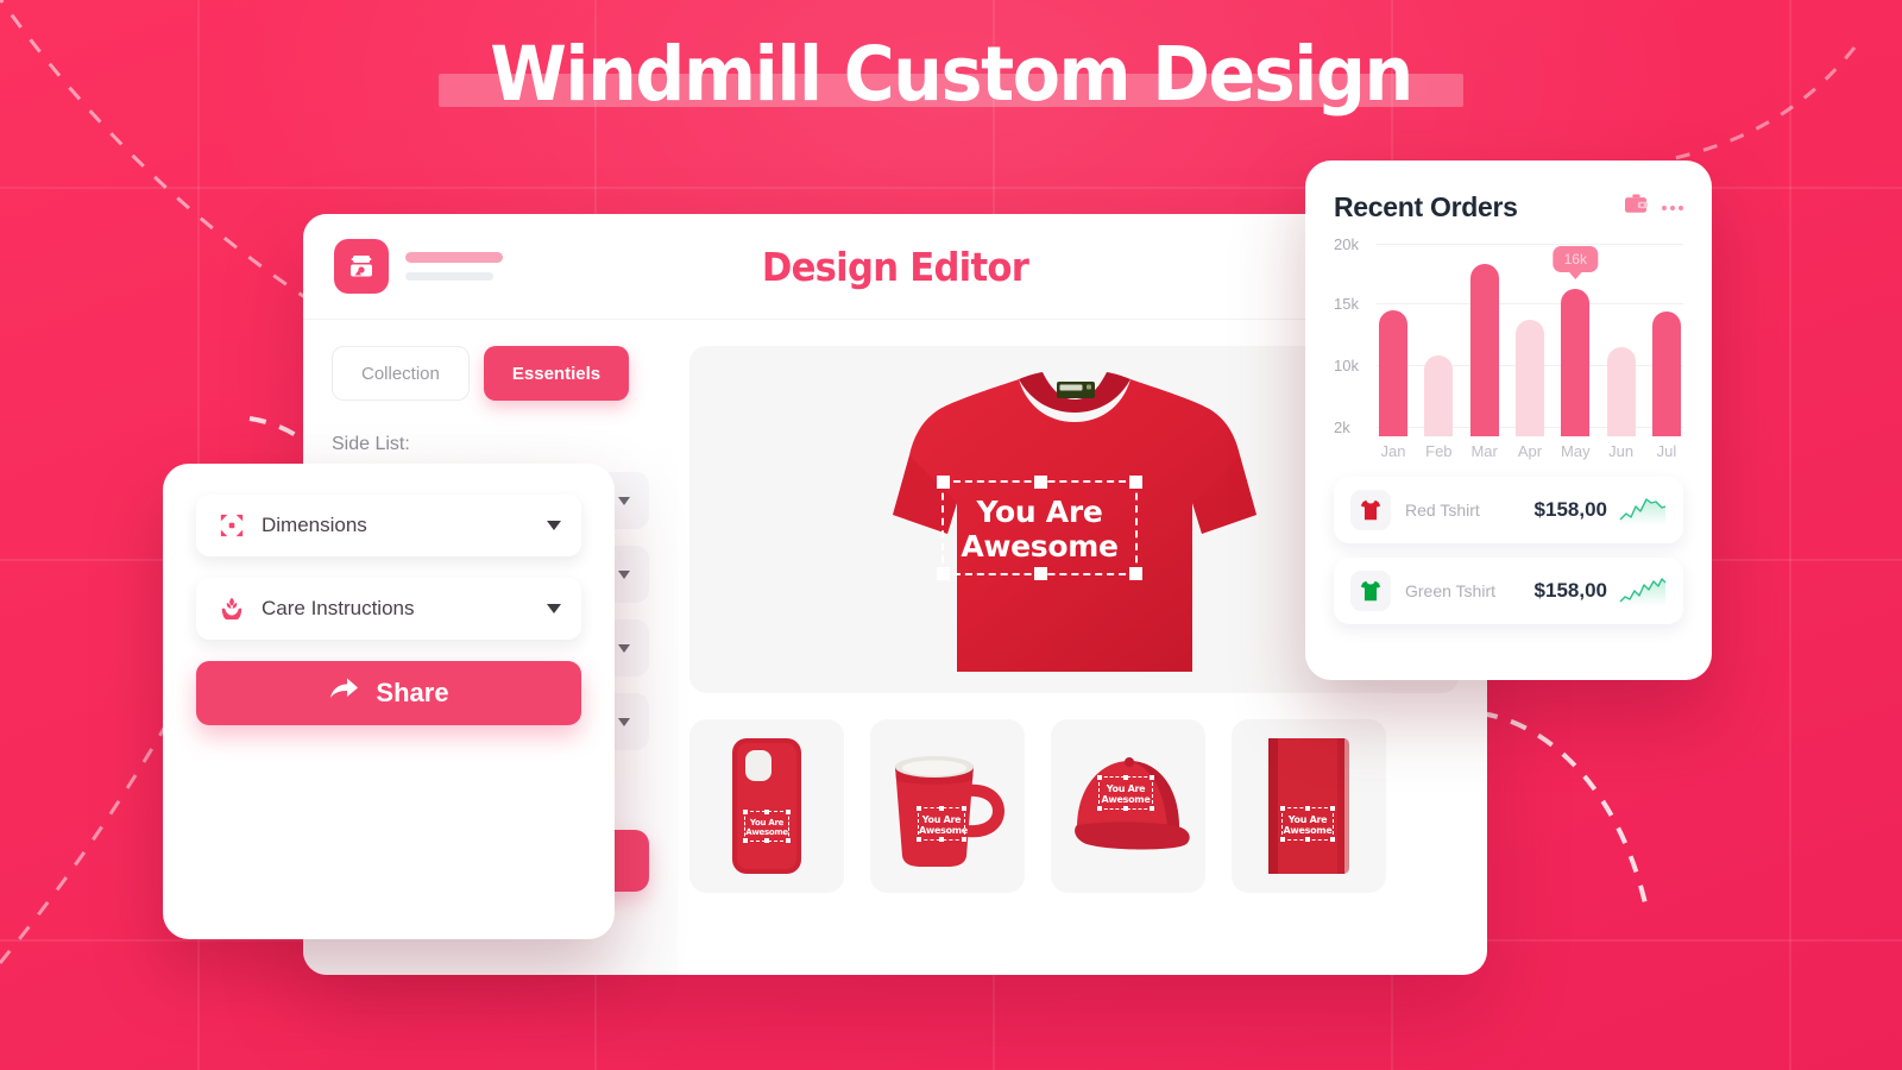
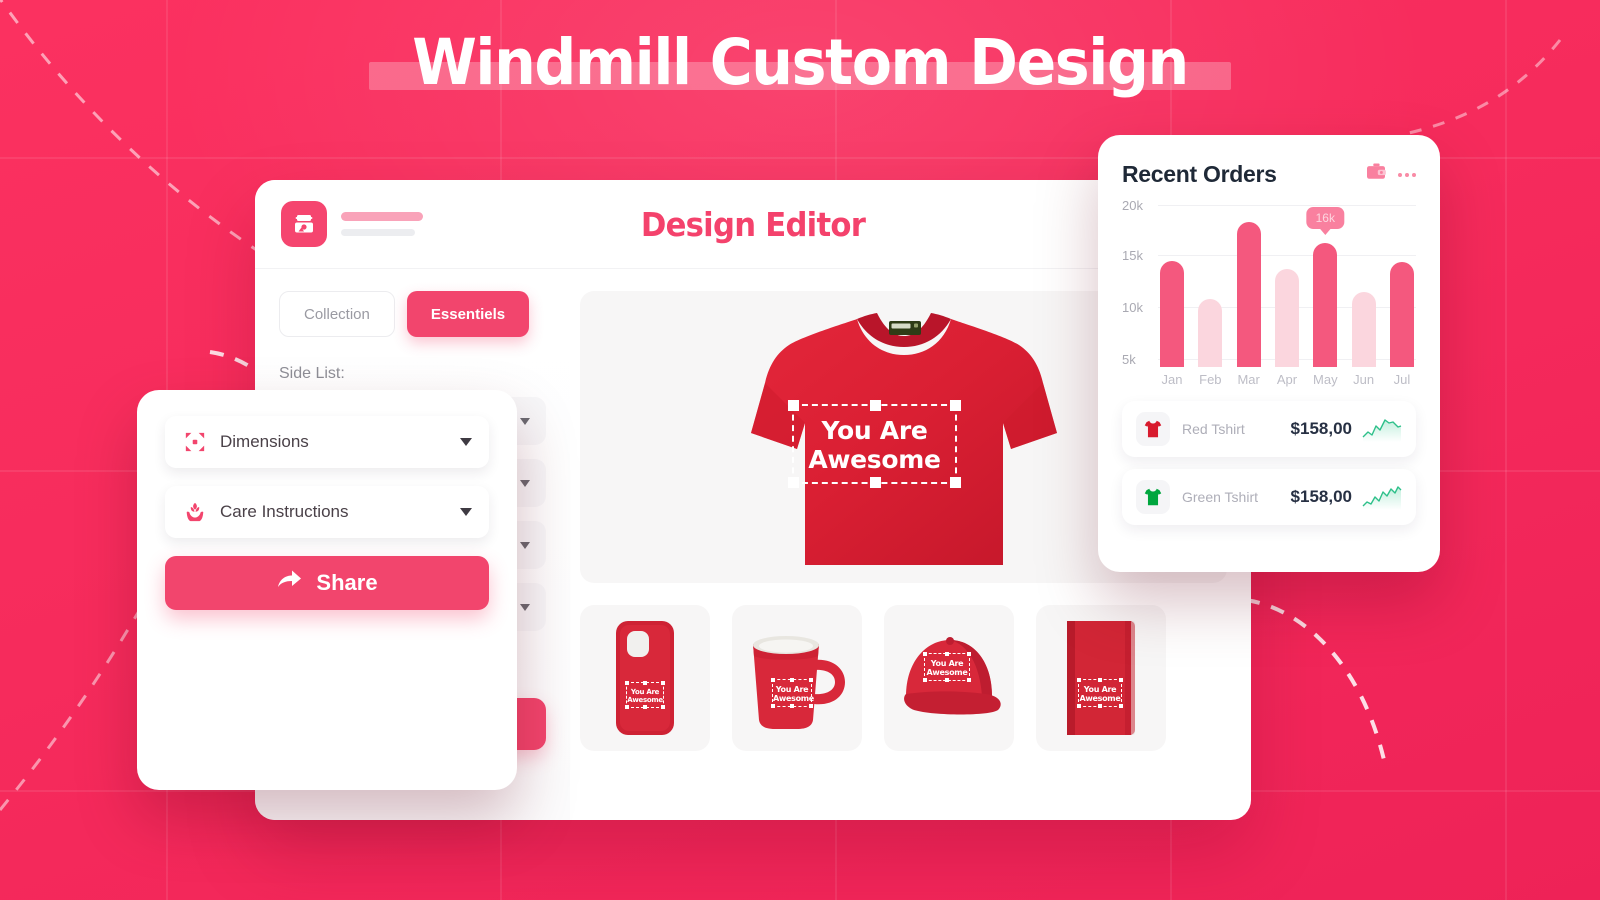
  Windmill Custom Design
  Design Editor
  Collection
  Essentiels
  Side List:
  You Are
  Awesome
  You Are
  Awesome
  You Are
  Awesome
  You Are
  Awesome
  You Are
  Awesome
  Dimensions
  Care Instructions
  Share
  Recent Orders
  20k
  15k
  10k
- 2k
+ 5k
  Jan
  Feb
  Mar
  Apr
  16k
  May
  Jun
  Jul
  Red Tshirt
  $158,00
  Green Tshirt
  $158,00
